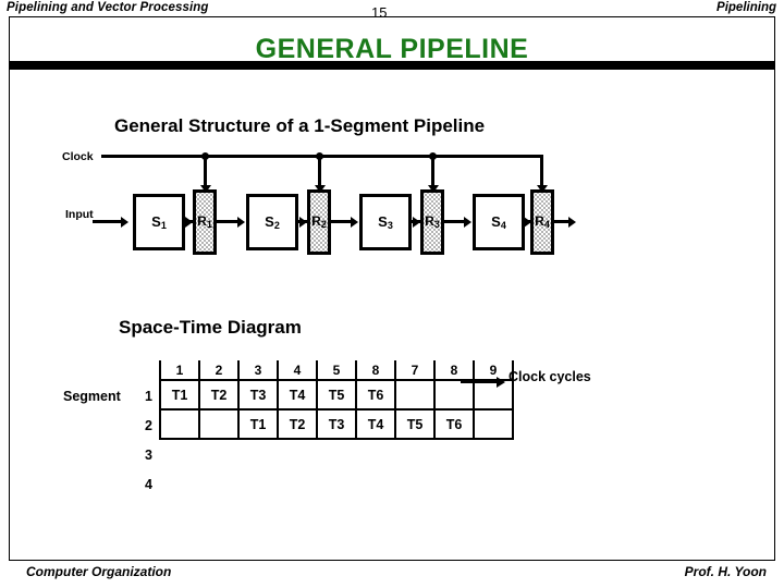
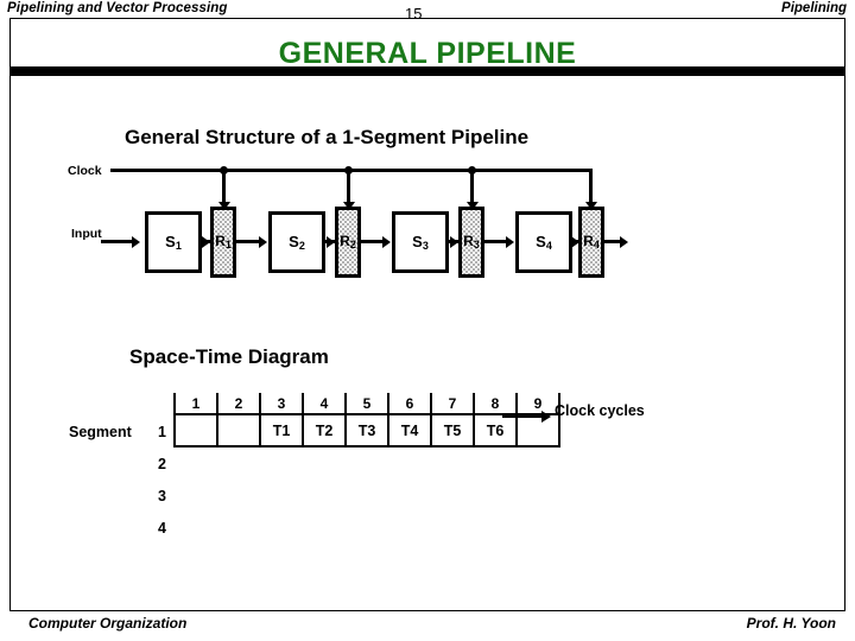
  Pipelining and Vector Processing
  15
  Pipelining
  GENERAL PIPELINE
  General Structure of a 1-Segment Pipeline
  Clock
  Input
  S1
  R1
  S2
  R2
  S3
  R3
  S4
  R4
  Space-Time Diagram
  Segment
  1
  2
  3
  4
- 1	2	3	4	5	8	7	8	9
+ 1	2	3	4	5	6	7	8	9
- T1	T2	T3	T4	T5	T6
  		T1	T2	T3	T4	T5	T6
  Clock cycles
  Computer Organization
  Prof. H. Yoon
